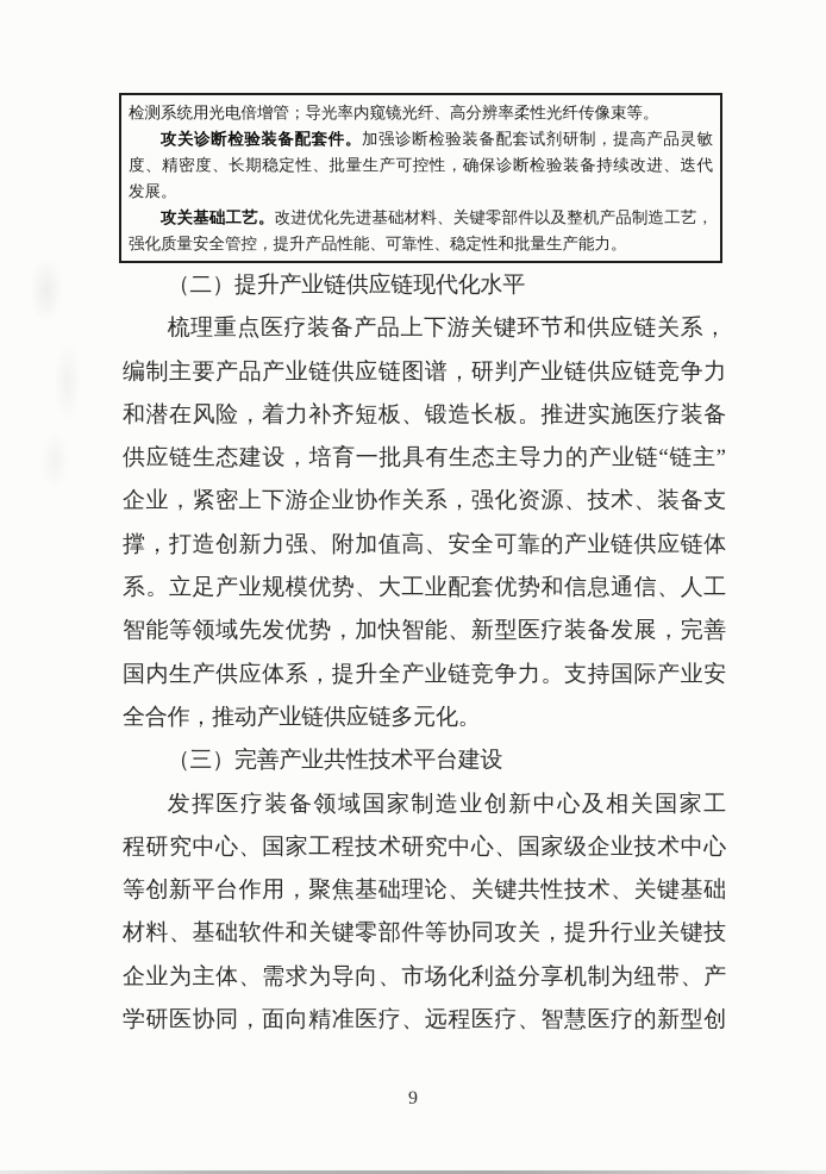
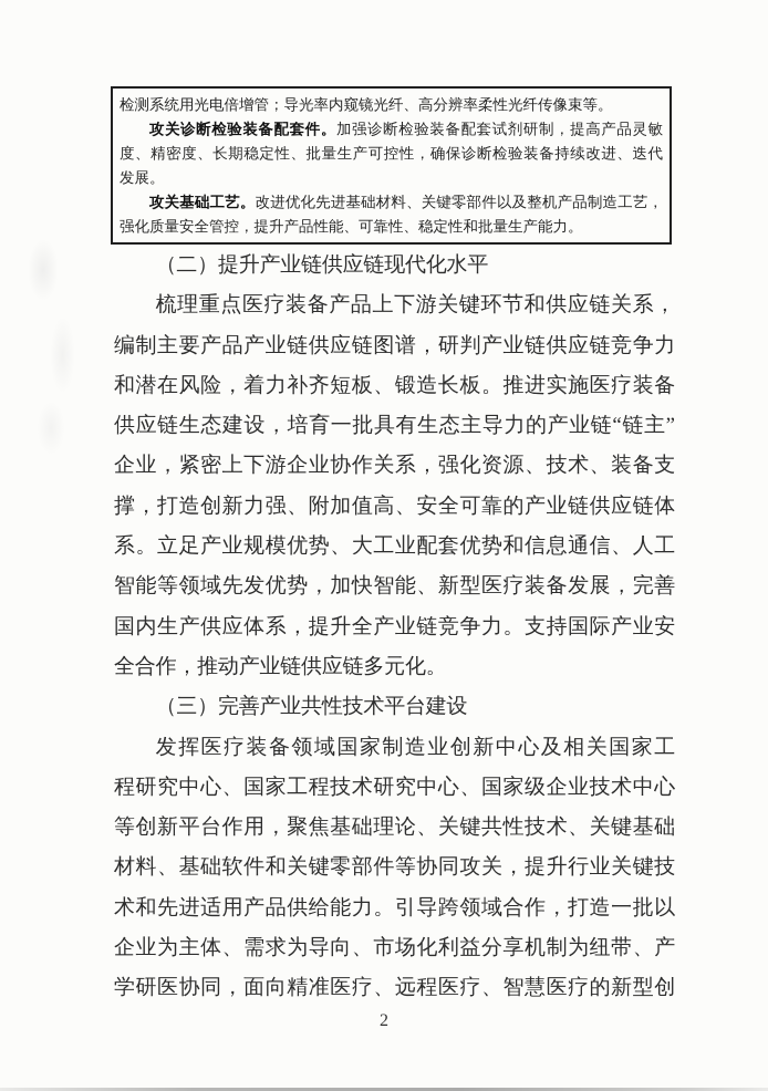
  检测系统用光电倍增管；导光率内窥镜光纤、高分辨率柔性光纤传像束等。
  攻关诊断检验装备配套件。加强诊断检验装备配套试剂研制，提高产品灵敏
  度、精密度、长期稳定性、批量生产可控性，确保诊断检验装备持续改进、迭代
  发展。
  攻关基础工艺。改进优化先进基础材料、关键零部件以及整机产品制造工艺，
  强化质量安全管控，提升产品性能、可靠性、稳定性和批量生产能力。
  （二）提升产业链供应链现代化水平
  梳理重点医疗装备产品上下游关键环节和供应链关系，
  编制主要产品产业链供应链图谱，研判产业链供应链竞争力
  和潜在风险，着力补齐短板、锻造长板。推进实施医疗装备
  供应链生态建设，培育一批具有生态主导力的产业链“链主”
  企业，紧密上下游企业协作关系，强化资源、技术、装备支
  撑，打造创新力强、附加值高、安全可靠的产业链供应链体
  系。立足产业规模优势、大工业配套优势和信息通信、人工
  智能等领域先发优势，加快智能、新型医疗装备发展，完善
  国内生产供应体系，提升全产业链竞争力。支持国际产业安
  全合作，推动产业链供应链多元化。
  （三）完善产业共性技术平台建设
  发挥医疗装备领域国家制造业创新中心及相关国家工
  程研究中心、国家工程技术研究中心、国家级企业技术中心
  等创新平台作用，聚焦基础理论、关键共性技术、关键基础
  材料、基础软件和关键零部件等协同攻关，提升行业关键技
+ 术和先进适用产品供给能力。引导跨领域合作，打造一批以
  企业为主体、需求为导向、市场化利益分享机制为纽带、产
  学研医协同，面向精准医疗、远程医疗、智慧医疗的新型创
- 9
+ 2
